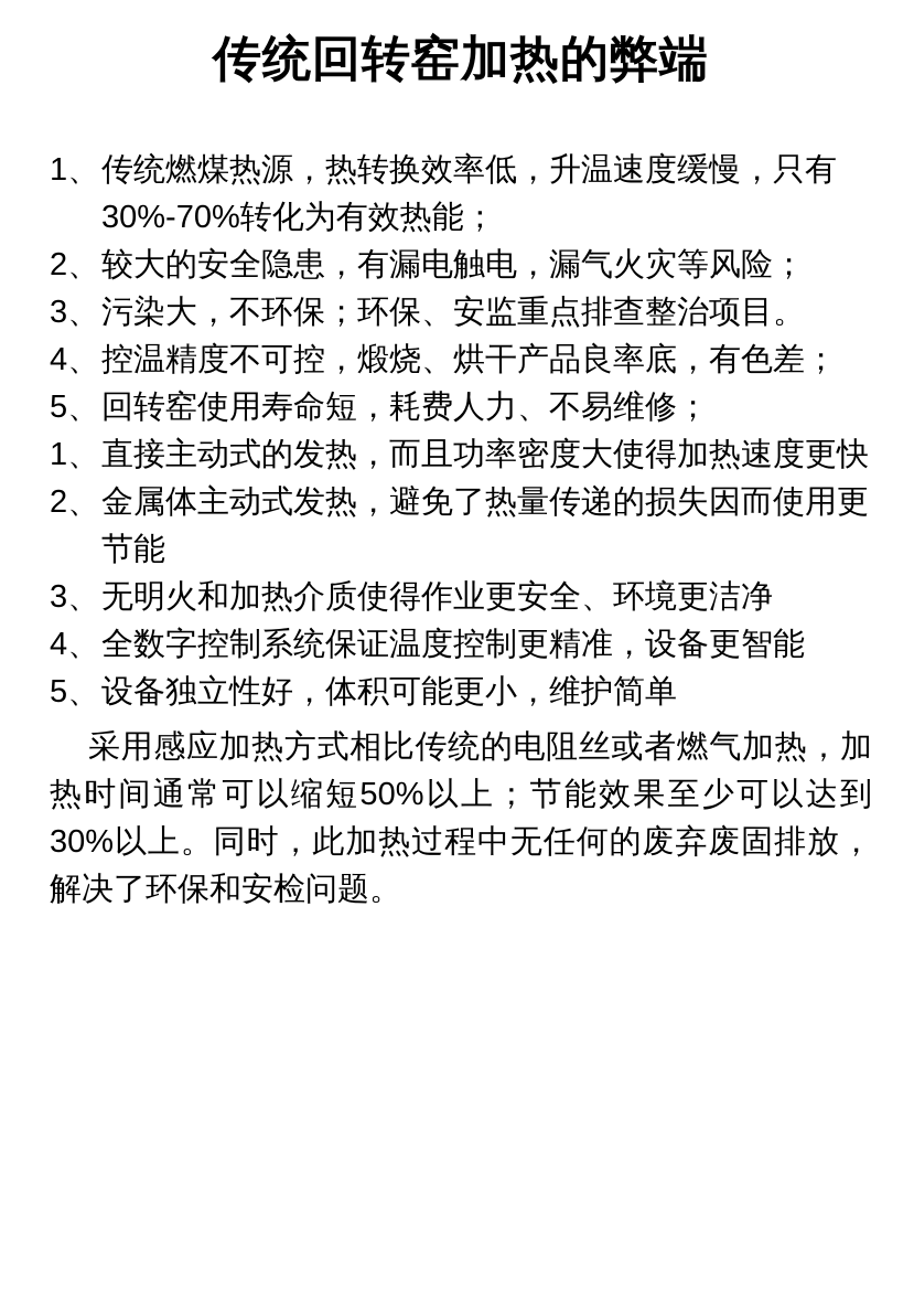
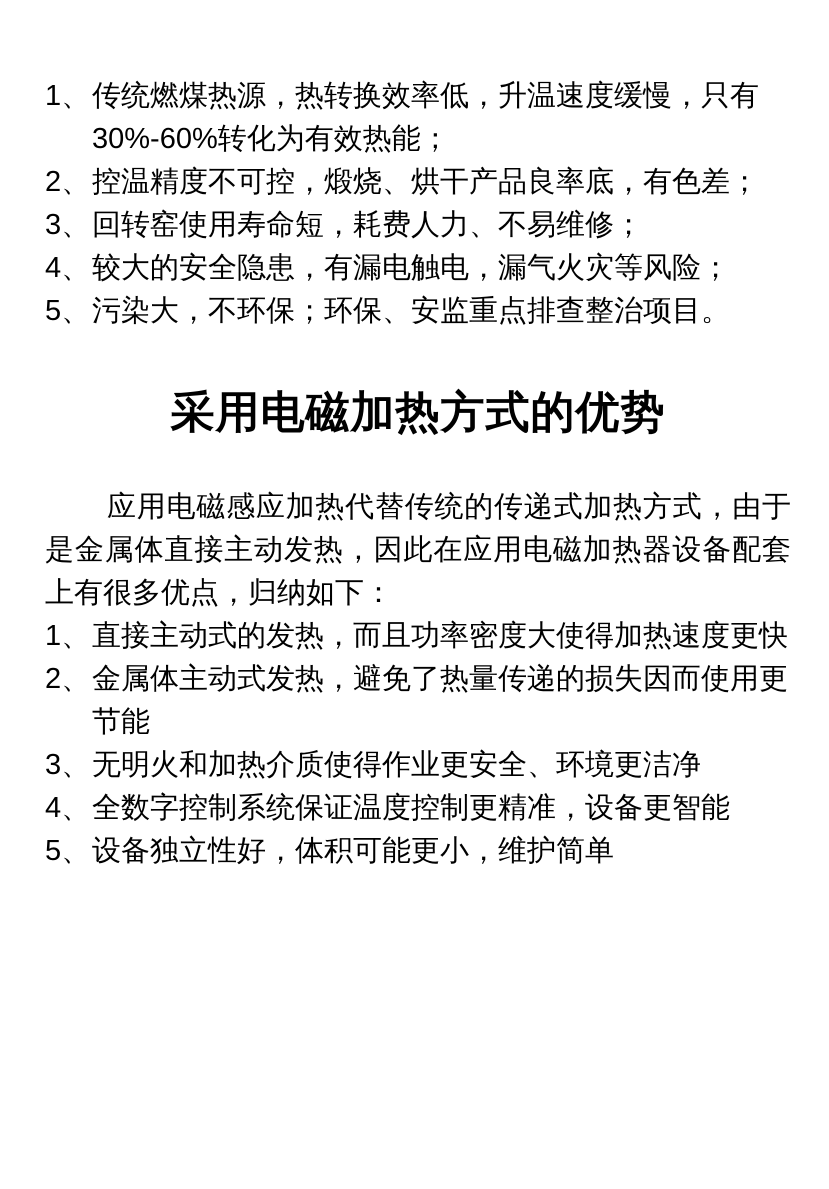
- 传统回转窑加热的弊端
  1、
- 传统燃煤热源，热转换效率低，升温速度缓慢，只有30%-70%转化为有效热能；
+ 传统燃煤热源，热转换效率低，升温速度缓慢，只有30%-60%转化为有效热能；
  2、
- 较大的安全隐患，有漏电触电，漏气火灾等风险；
+ 控温精度不可控，煅烧、烘干产品良率底，有色差；
  3、
- 污染大，不环保；环保、安监重点排查整治项目。
+ 回转窑使用寿命短，耗费人力、不易维修；
  4、
- 控温精度不可控，煅烧、烘干产品良率底，有色差；
+ 较大的安全隐患，有漏电触电，漏气火灾等风险；
  5、
- 回转窑使用寿命短，耗费人力、不易维修；
+ 污染大，不环保；环保、安监重点排查整治项目。
+ 采用电磁加热方式的优势
+ 应用电磁感应加热代替传统的传递式加热方式，由于是金属体直接主动发热，因此在应用电磁加热器设备配套上有很多优点，归纳如下：
  1、
  直接主动式的发热，而且功率密度大使得加热速度更快
  2、
  金属体主动式发热，避免了热量传递的损失因而使用更节能
  3、
  无明火和加热介质使得作业更安全、环境更洁净
  4、
  全数字控制系统保证温度控制更精准，设备更智能
  5、
  设备独立性好，体积可能更小，维护简单
- 采用感应加热方式相比传统的电阻丝或者燃气加热，加热时间通常可以缩短50%以上；节能效果至少可以达到30%以上。同时，此加热过程中无任何的废弃废固排放，解决了环保和安检问题。
